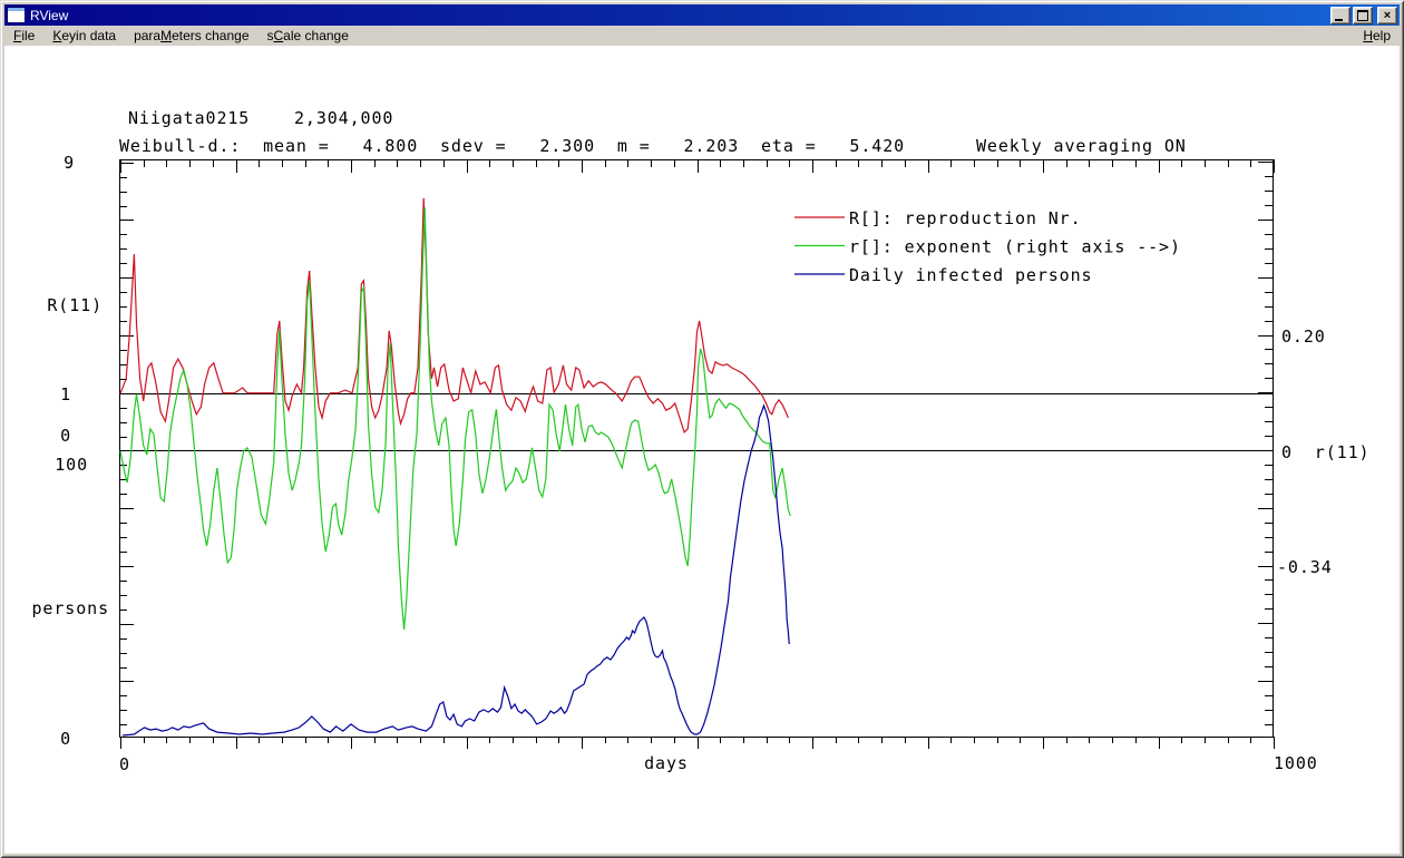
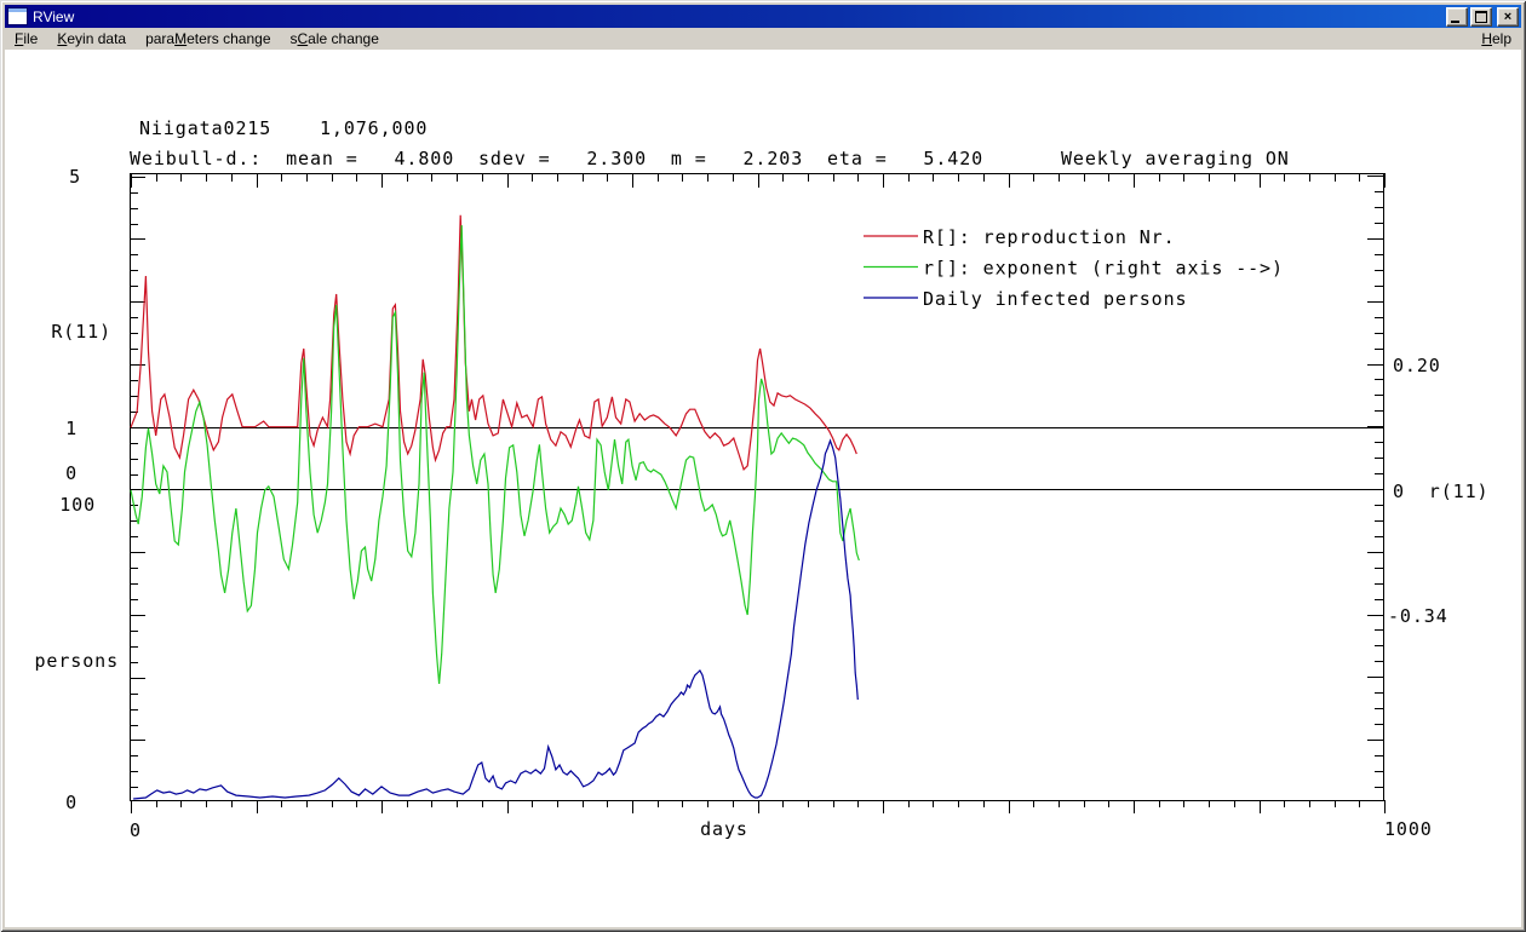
  RView
  ×
  File
  Keyin data
  paraMeters change
  sCale change
  Help
  R[]: reproduction Nr.
  r[]: exponent (right axis -->)
  Daily infected persons
- 9
+ 5
  R(11)
  1
  0
  100
  persons
  0
  0.20
  0 r(11)
  -0.34
  0
  days
  1000
- Niigata0215 2,304,000
+ Niigata0215 1,076,000
  Weibull-d.: mean = 4.800 sdev = 2.300 m = 2.203 eta = 5.420
  Weekly averaging ON
